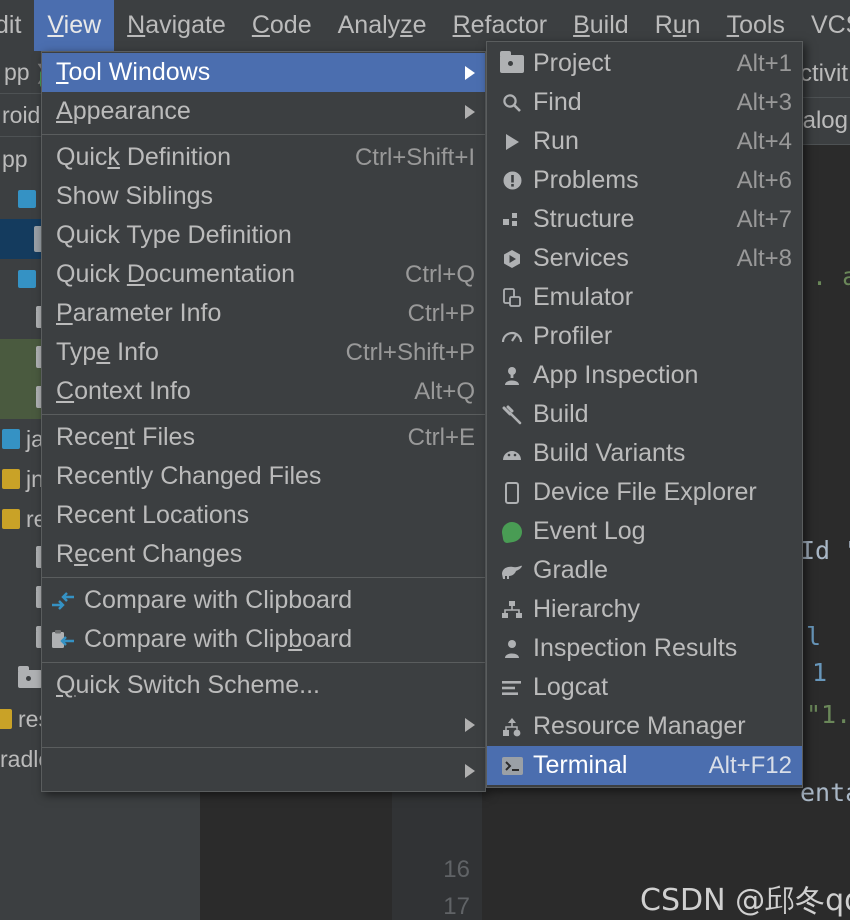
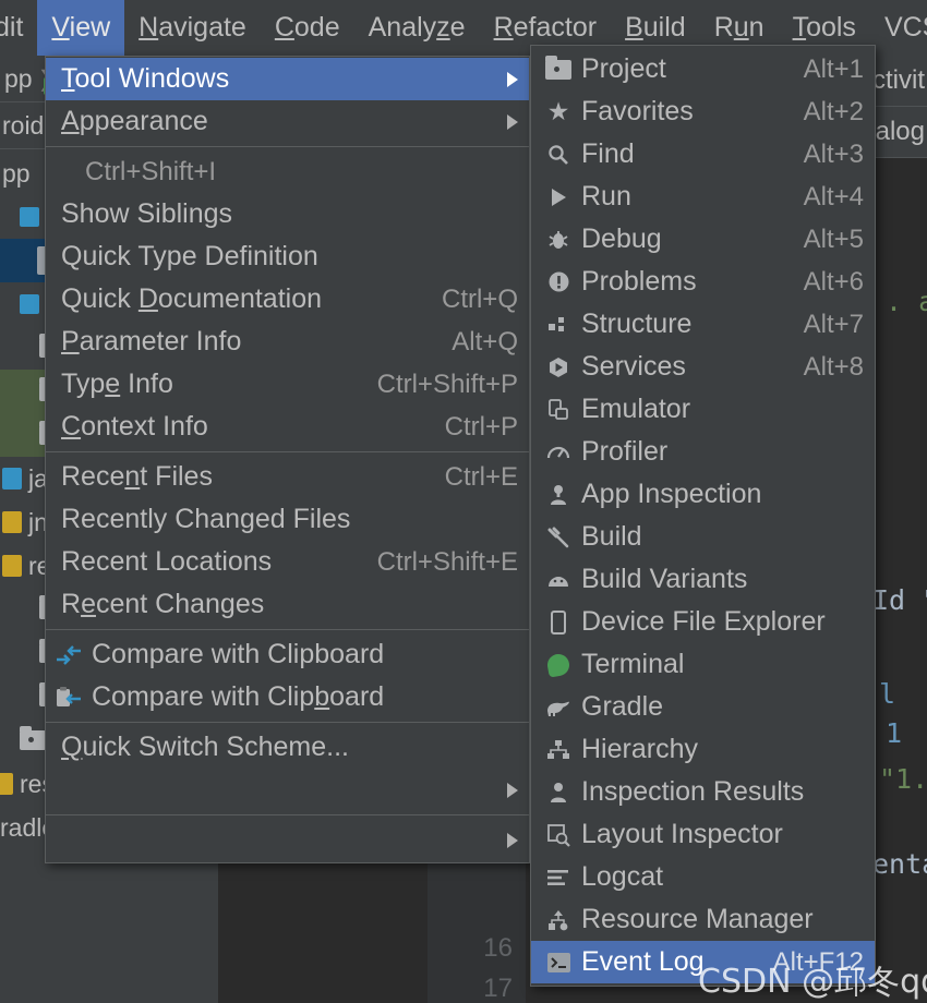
  pp
  roid
  pp
  ctivit
  alog
  16
  17
  l
  1
  "1.
  ent
  dit
  View
  Navigate
  Code
  Analyze
  Refactor
  Build
  Run
  Tools
  Tool Windows
  Appearance
- Quick Definition
  Ctrl+Shift+I
  Show Siblings
  Quick Type Definition
  Quick Documentation
  Ctrl+Q
  Parameter Info
- Ctrl+P
+ Alt+Q
  Type Info
  Ctrl+Shift+P
  Context Info
- Alt+Q
+ Ctrl+P
  Recent Files
  Ctrl+E
  Recently Changed Files
  Recent Locations
+ Ctrl+Shift+E
  Recent Changes
  Compare with Clipboard
  Compare with Clipboard
  Quick Switch Scheme...
  Project
  Alt+1
+ ★
+ Favorites
+ Alt+2
  Find
  Alt+3
  Run
  Alt+4
+ Debug
+ Alt+5
  Problems
  Alt+6
  Structure
  Alt+7
  Services
  Alt+8
  Emulator
  Profiler
  App Inspection
  Build
  Build Variants
  Device File Explorer
- Event Log
+ Terminal
  Gradle
  Hierarchy
  Inspection Results
+ Layout Inspector
  Logcat
  Resource Manager
- Terminal
+ Event Log
  Alt+F12
  CSDN @邱冬q
